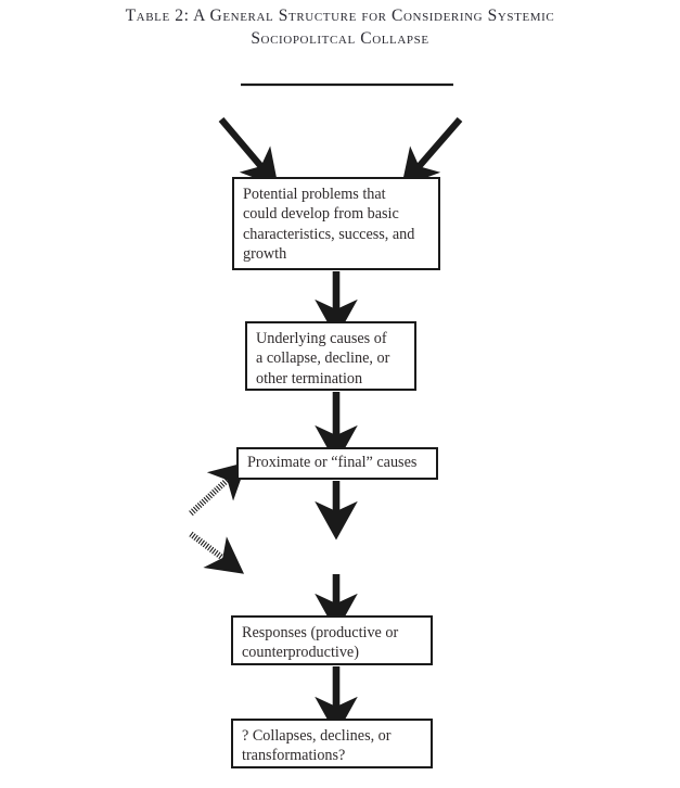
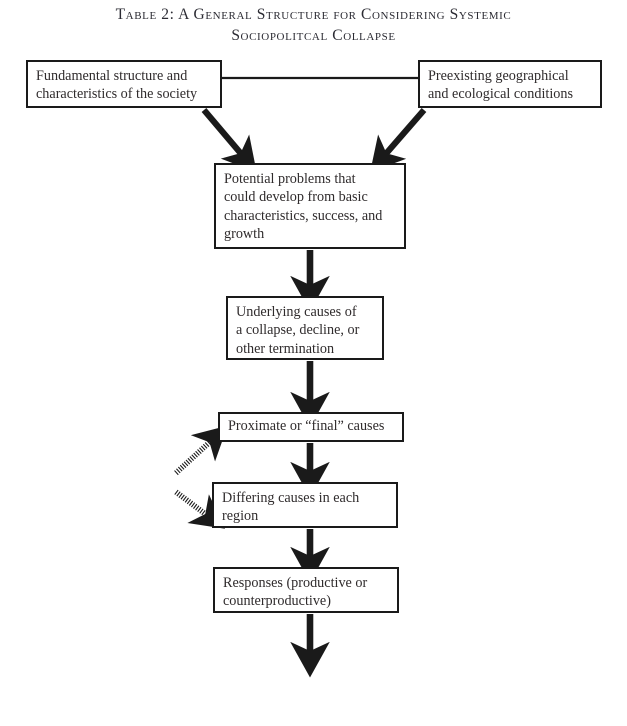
  Table 2: A General Structure for Considering Systemic
  Sociopolitcal Collapse
+ Fundamental structure and
+ characteristics of the society
+ Preexisting geographical
+ and ecological conditions
  Potential problems that
  could develop from basic
  characteristics, success, and
  growth
  Underlying causes of
  a collapse, decline, or
  other termination
  Proximate or “final” causes
+ Differing causes in each
+ region
  Responses (productive or
  counterproductive)
- ? Collapses, declines, or
- transformations?
